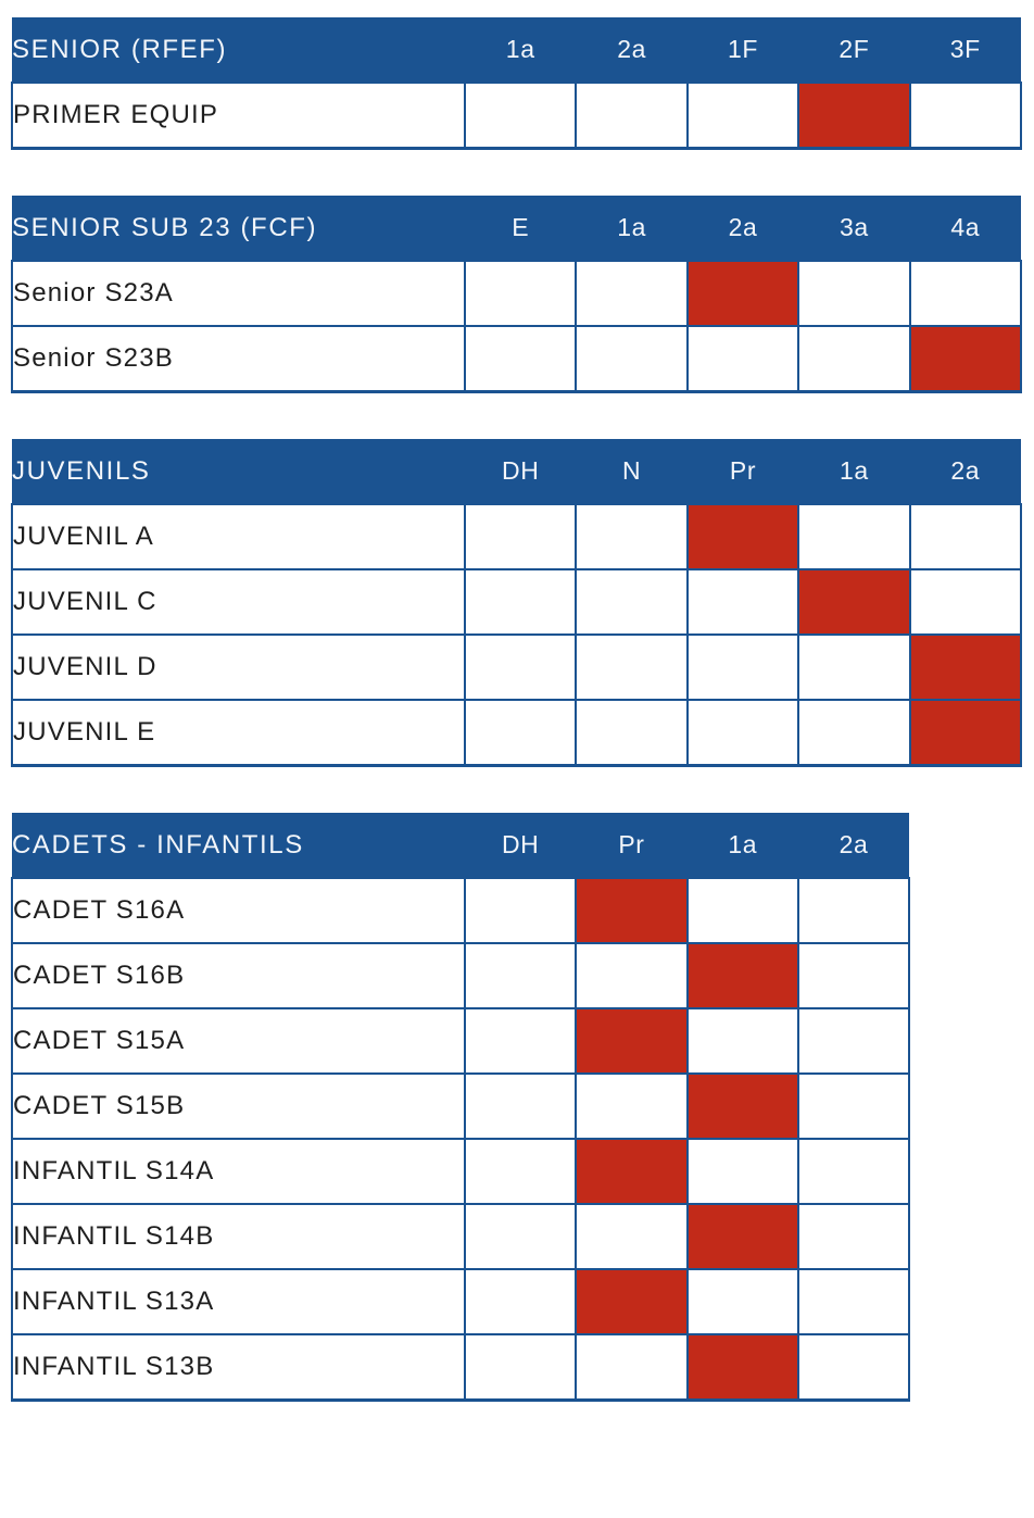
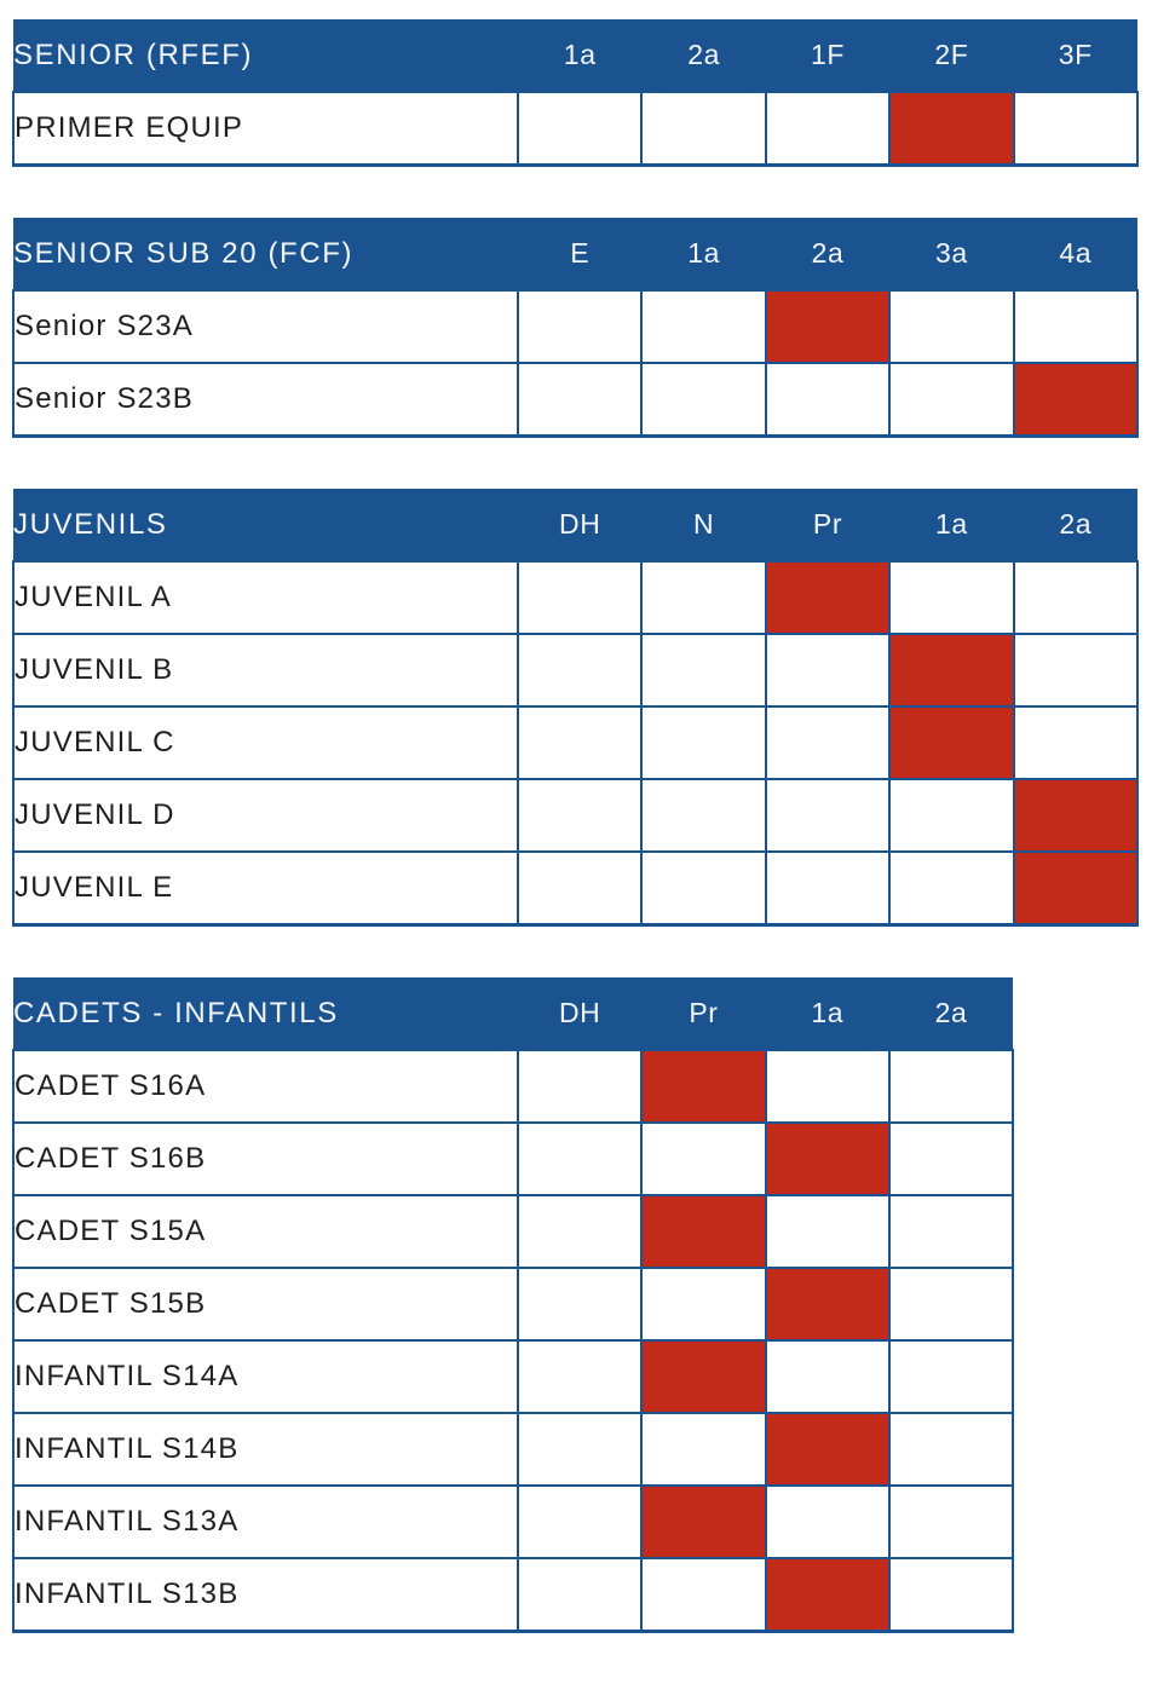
  SENIOR (RFEF)	1a	2a	1F	2F	3F
  PRIMER EQUIP
- SENIOR SUB 23 (FCF)	E	1a	2a	3a	4a
+ SENIOR SUB 20 (FCF)	E	1a	2a	3a	4a
  Senior S23A
  Senior S23B
  JUVENILS	DH	N	Pr	1a	2a
  JUVENIL A
+ JUVENIL B
  JUVENIL C
  JUVENIL D
  JUVENIL E
  CADETS - INFANTILS	DH	Pr	1a	2a
  CADET S16A
  CADET S16B
  CADET S15A
  CADET S15B
  INFANTIL S14A
  INFANTIL S14B
  INFANTIL S13A
  INFANTIL S13B
